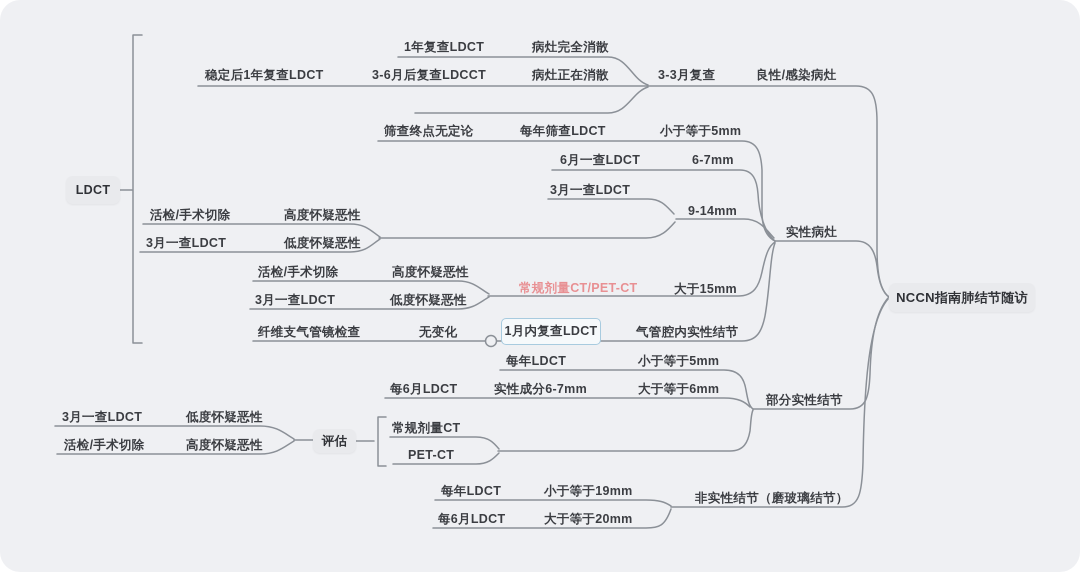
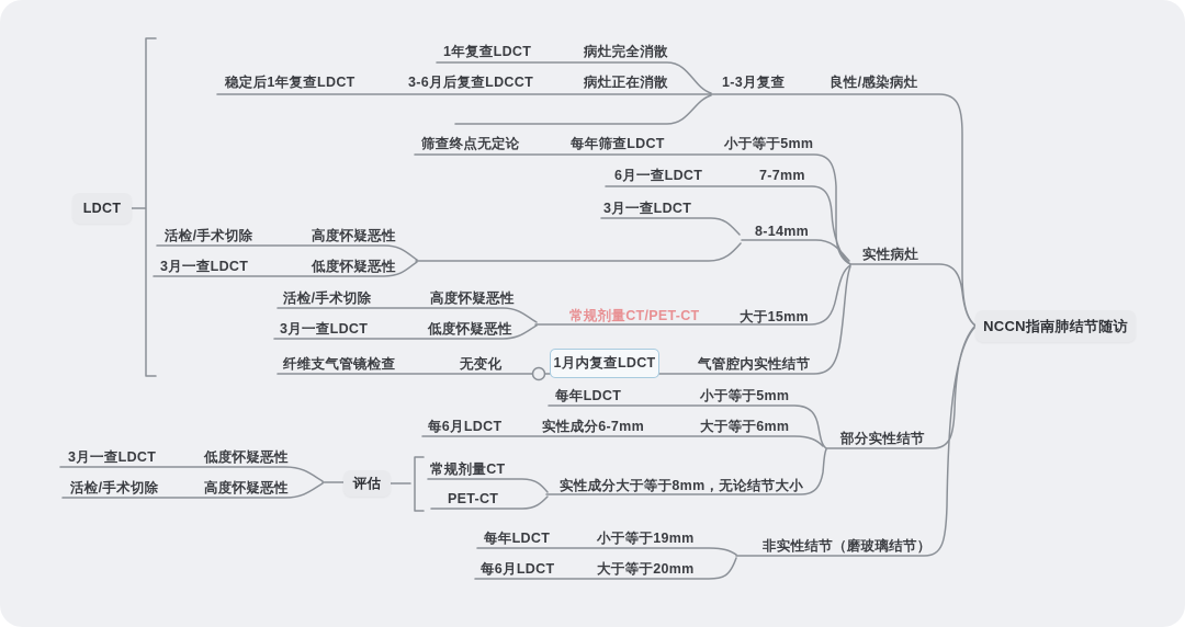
  LDCT
  NCCN指南肺结节随访
  评估
  1月内复查LDCT
  1年复查LDCT
  病灶完全消散
  稳定后1年复查LDCT
  3-6月后复查LDCCT
  病灶正在消散
- 3-3月复查
+ 1-3月复查
  良性/感染病灶
  筛查终点无定论
  每年筛查LDCT
  小于等于5mm
  6月一查LDCT
- 6-7mm
+ 7-7mm
  3月一查LDCT
- 9-14mm
+ 8-14mm
  活检/手术切除
  高度怀疑恶性
  3月一查LDCT
  低度怀疑恶性
  活检/手术切除
  高度怀疑恶性
  3月一查LDCT
  低度怀疑恶性
  常规剂量CT/PET-CT
  大于15mm
  纤维支气管镜检查
  无变化
  气管腔内实性结节
  实性病灶
  每年LDCT
  小于等于5mm
  每6月LDCT
  实性成分6-7mm
  大于等于6mm
  3月一查LDCT
  低度怀疑恶性
  活检/手术切除
  高度怀疑恶性
  常规剂量CT
  PET-CT
+ 实性成分大于等于8mm，无论结节大小
  部分实性结节
  每年LDCT
  小于等于19mm
  每6月LDCT
  大于等于20mm
  非实性结节（磨玻璃结节）
